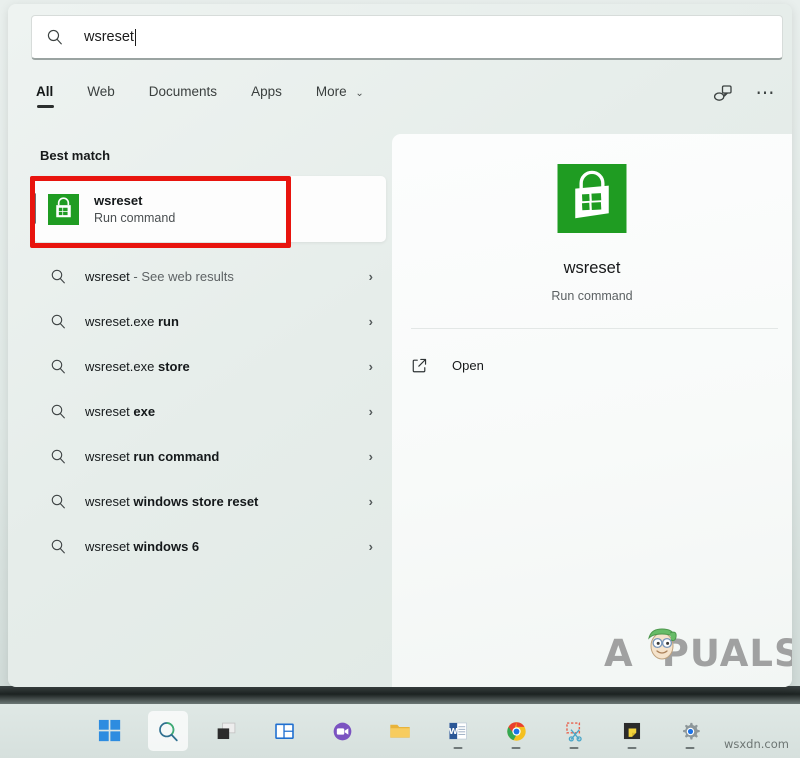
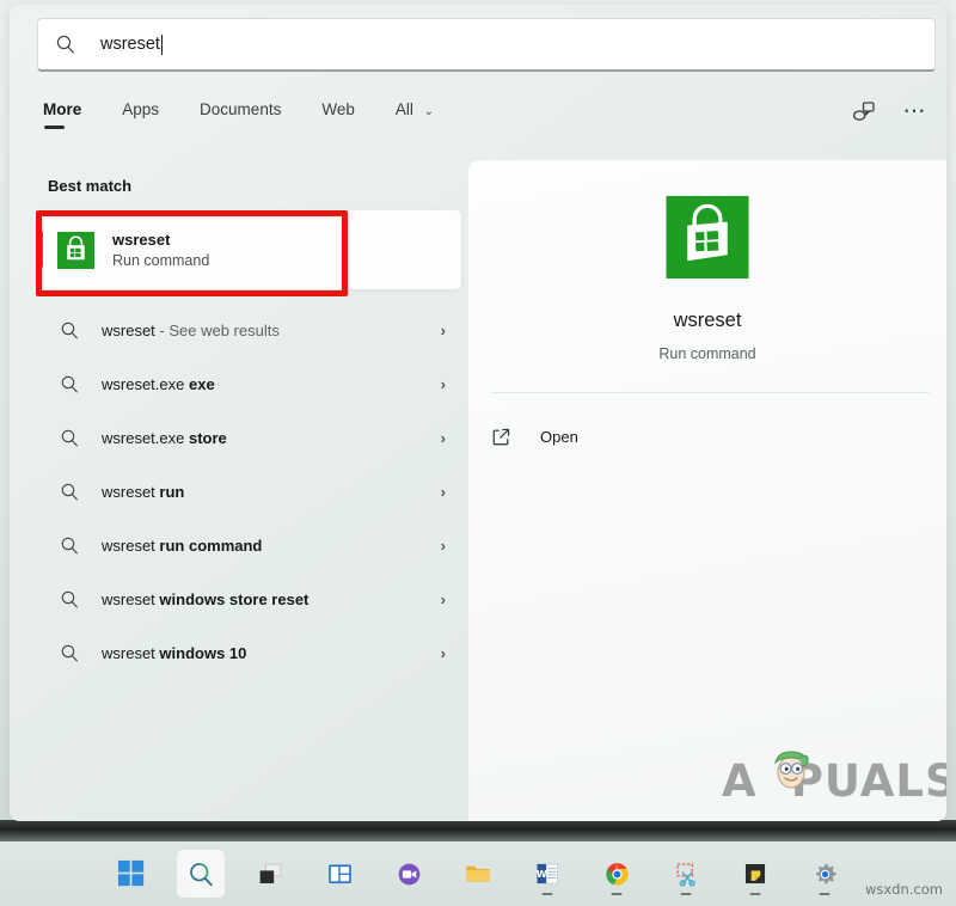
  wsreset
- All
+ More
- Web
+ Apps
  Documents
- Apps
+ Web
- More ⌄
+ All ⌄
  ⋯
  Best match
  wsreset
  Run command
  wsreset - See web results
  ›
- wsreset.exe run
+ wsreset.exe exe
  ›
  wsreset.exe store
  ›
- wsreset exe
+ wsreset run
  ›
  wsreset run command
  ›
  wsreset windows store reset
  ›
- wsreset windows 6
+ wsreset windows 10
  ›
  wsreset
  Run command
  Open
  A
  PUALS
  W
  wsxdn.com
